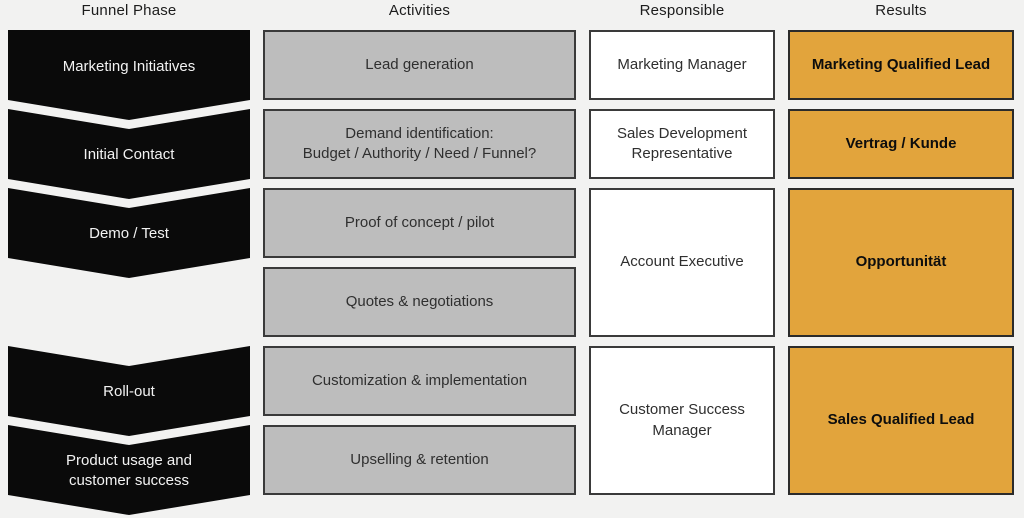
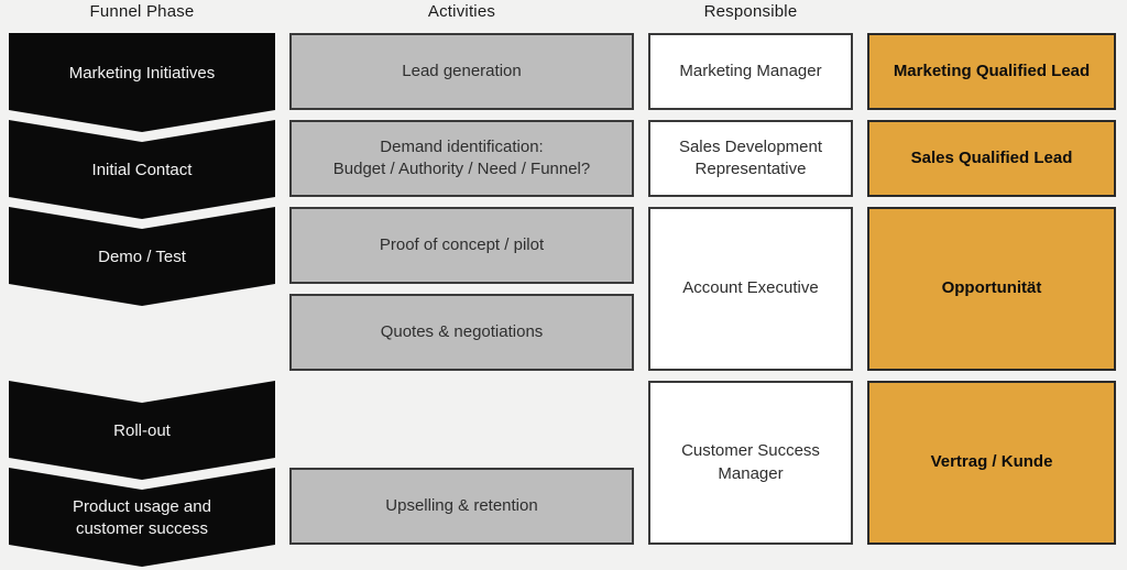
  Funnel Phase
  Activities
  Responsible
- Results
  Marketing Initiatives
  Initial Contact
  Demo / Test
  Roll-out
  Product usage and customer success
  Lead generation
  Demand identification:
  Budget / Authority / Need / Funnel?
  Proof of concept / pilot
  Quotes & negotiations
- Customization & implementation
  Upselling & retention
  Marketing Manager
  Sales Development Representative
  Account Executive
  Customer Success Manager
  Marketing Qualified Lead
- Vertrag / Kunde
+ Sales Qualified Lead
  Opportunität
- Sales Qualified Lead
+ Vertrag / Kunde
